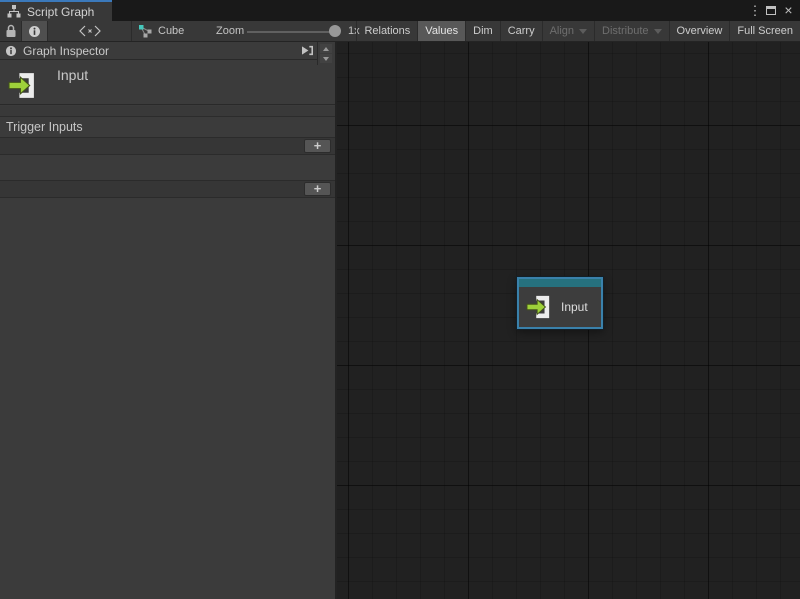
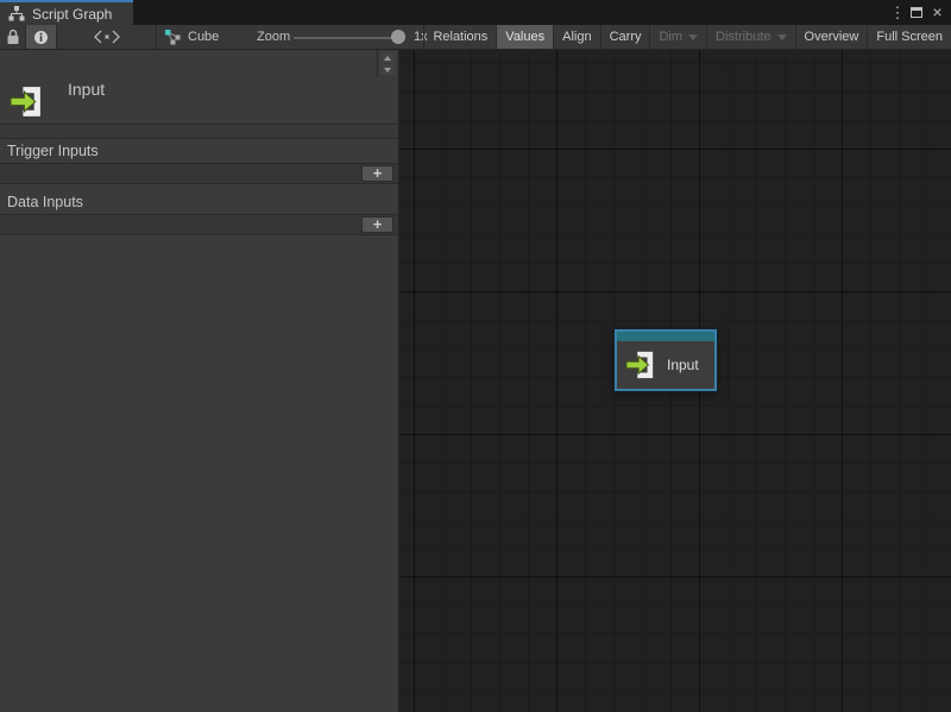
  Script Graph
  ⋮
  ×
  Cube
  Zoom
  1x
  Relations
  Values
- Dim
+ Align
  Carry
- Align
+ Dim
  Distribute
  Overview
  Full Screen
- Graph Inspector
  Input
  Trigger Inputs
  +
+ Data Inputs
  +
  Input
